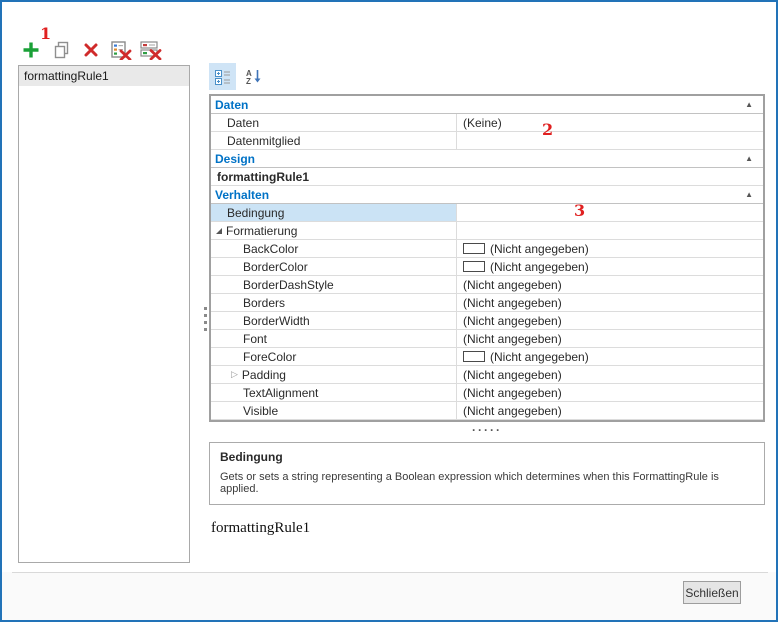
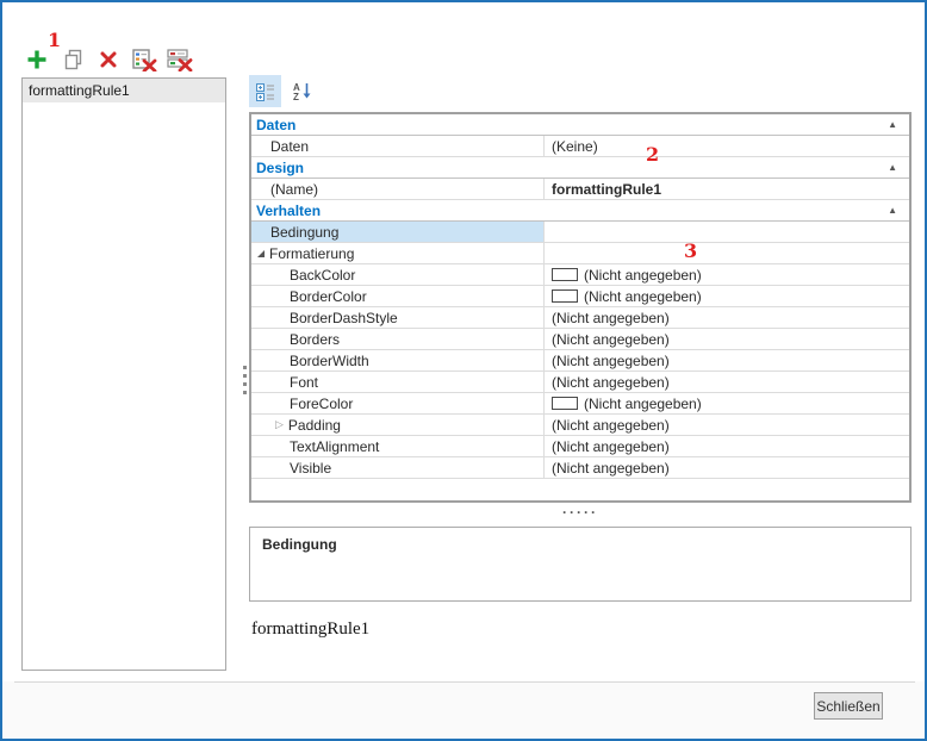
  formattingRule1
  A
  Z
  Daten
  ▲
  Daten
  (Keine)
- Datenmitglied
  Design
  ▲
+ (Name)
  formattingRule1
  Verhalten
  ▲
  Bedingung
  Formatierung
  BackColor
  (Nicht angegeben)
  BorderColor
  (Nicht angegeben)
  BorderDashStyle
  (Nicht angegeben)
  Borders
  (Nicht angegeben)
  BorderWidth
  (Nicht angegeben)
  Font
  (Nicht angegeben)
  ForeColor
  (Nicht angegeben)
  ▷
  Padding
  (Nicht angegeben)
  TextAlignment
  (Nicht angegeben)
  Visible
  (Nicht angegeben)
  ·····
  Bedingung
- Gets or sets a string representing a Boolean expression which determines when this FormattingRule is applied.
  formattingRule1
  Schließen
  1
  2
  3
